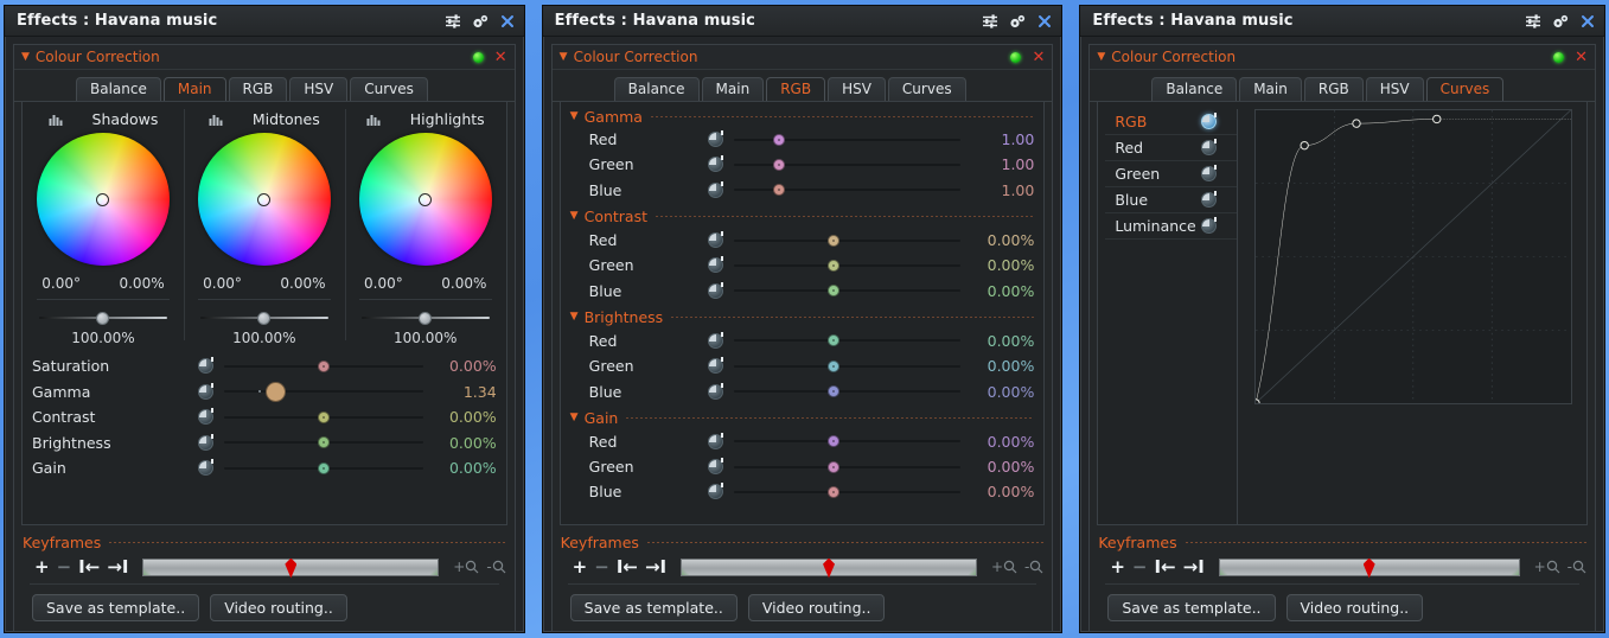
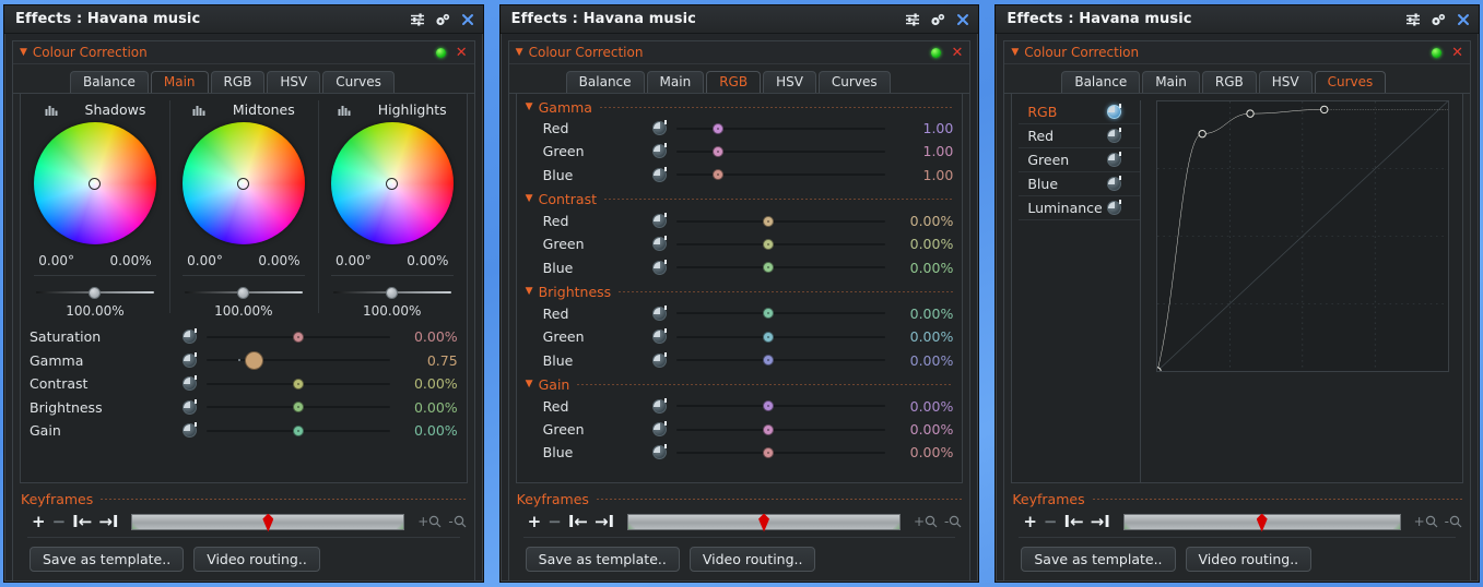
  Effects : Havana music
  ▼
  Colour Correction
  ✕
  Balance
  Main
  RGB
  HSV
  Curves
  Shadows
  0.00°
  0.00%
  100.00%
  Midtones
  0.00°
  0.00%
  100.00%
  Highlights
  0.00°
  0.00%
  100.00%
  Saturation
  0.00%
  Gamma
- 1.34
+ 0.75
  Contrast
  0.00%
  Brightness
  0.00%
  Gain
  0.00%
  Keyframes
  +
  −
  I←
  →I
  +
  -
  Save as template..
  Video routing..
  Effects : Havana music
  ▼
  Colour Correction
  ✕
  Balance
  Main
  RGB
  HSV
  Curves
  ▼
  Gamma
  Red
  1.00
  Green
  1.00
  Blue
  1.00
  ▼
  Contrast
  Red
  0.00%
  Green
  0.00%
  Blue
  0.00%
  ▼
  Brightness
  Red
  0.00%
  Green
  0.00%
  Blue
  0.00%
  ▼
  Gain
  Red
  0.00%
  Green
  0.00%
  Blue
  0.00%
  Keyframes
  +
  −
  I←
  →I
  +
  -
  Save as template..
  Video routing..
  Effects : Havana music
  ▼
  Colour Correction
  ✕
  Balance
  Main
  RGB
  HSV
  Curves
  RGB
  Red
  Green
  Blue
  Luminance
  Keyframes
  +
  −
  I←
  →I
  +
  -
  Save as template..
  Video routing..
